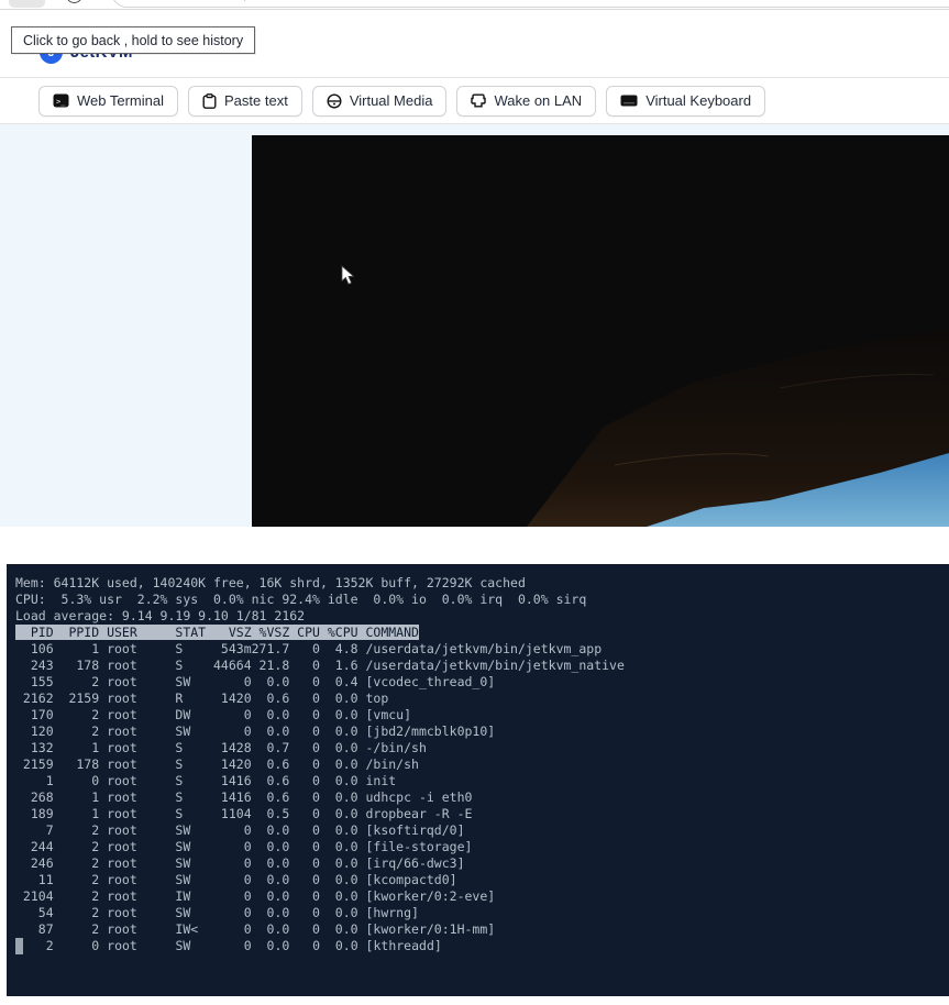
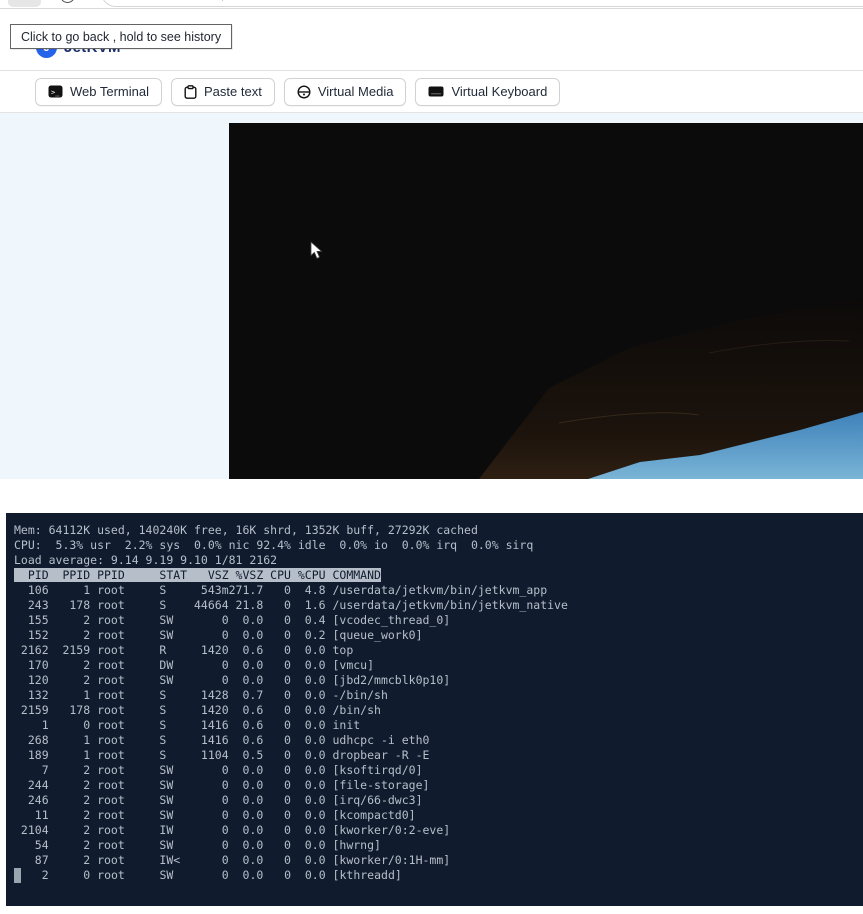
  Click to go back , hold to see history
  >_
  Web Terminal
  Paste text
  Virtual Media
- Wake on LAN
  Virtual Keyboard
  Mem: 64112K used, 140240K free, 16K shrd, 1352K buff, 27292K cached
  CPU: 5.3% usr 2.2% sys 0.0% nic 92.4% idle 0.0% io 0.0% irq 0.0% sirq
  Load average: 9.14 9.19 9.10 1/81 2162
- PID PPID USER STAT VSZ %VSZ CPU %CPU COMMAND
+ PID PPID PPID STAT VSZ %VSZ CPU %CPU COMMAND
  106 1 root S 543m271.7 0 4.8 /userdata/jetkvm/bin/jetkvm_app
  243 178 root S 44664 21.8 0 1.6 /userdata/jetkvm/bin/jetkvm_native
  155 2 root SW 0 0.0 0 0.4 [vcodec_thread_0]
+ 152 2 root SW 0 0.0 0 0.2 [queue_work0]
  2162 2159 root R 1420 0.6 0 0.0 top
  170 2 root DW 0 0.0 0 0.0 [vmcu]
  120 2 root SW 0 0.0 0 0.0 [jbd2/mmcblk0p10]
  132 1 root S 1428 0.7 0 0.0 -/bin/sh
  2159 178 root S 1420 0.6 0 0.0 /bin/sh
  1 0 root S 1416 0.6 0 0.0 init
  268 1 root S 1416 0.6 0 0.0 udhcpc -i eth0
  189 1 root S 1104 0.5 0 0.0 dropbear -R -E
  7 2 root SW 0 0.0 0 0.0 [ksoftirqd/0]
  244 2 root SW 0 0.0 0 0.0 [file-storage]
  246 2 root SW 0 0.0 0 0.0 [irq/66-dwc3]
  11 2 root SW 0 0.0 0 0.0 [kcompactd0]
  2104 2 root IW 0 0.0 0 0.0 [kworker/0:2-eve]
  54 2 root SW 0 0.0 0 0.0 [hwrng]
  87 2 root IW< 0 0.0 0 0.0 [kworker/0:1H-mm]
  2 0 root SW 0 0.0 0 0.0 [kthreadd]
